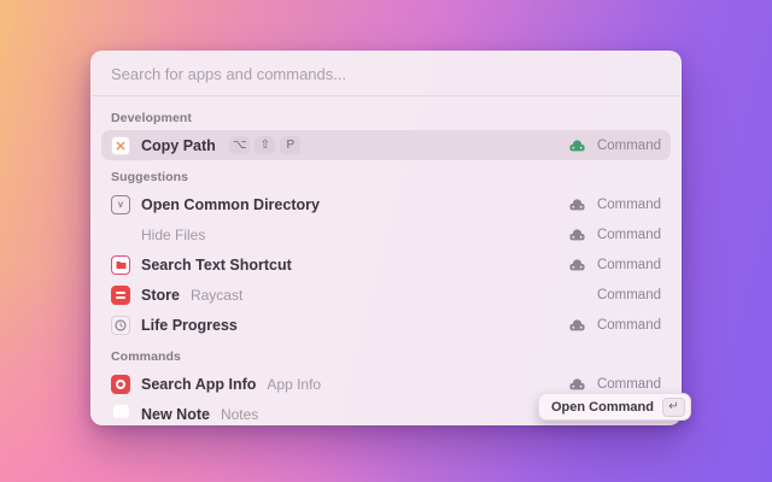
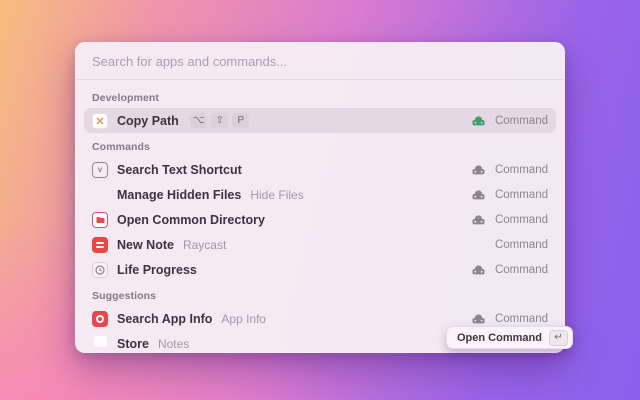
  Search for apps and commands...
  Development
  Copy Path
  ⌥
  ⇧
  P
  Command
- Suggestions
+ Commands
  v
- Open Common Directory
+ Search Text Shortcut
  Command
+ Manage Hidden Files
  Hide Files
  Command
- Search Text Shortcut
+ Open Common Directory
  Command
- Store
+ New Note
  Raycast
  Command
  Life Progress
  Command
- Commands
+ Suggestions
  Search App Info
  App Info
  Command
- New Note
+ Store
  Notes
  Open Command
  ↵
